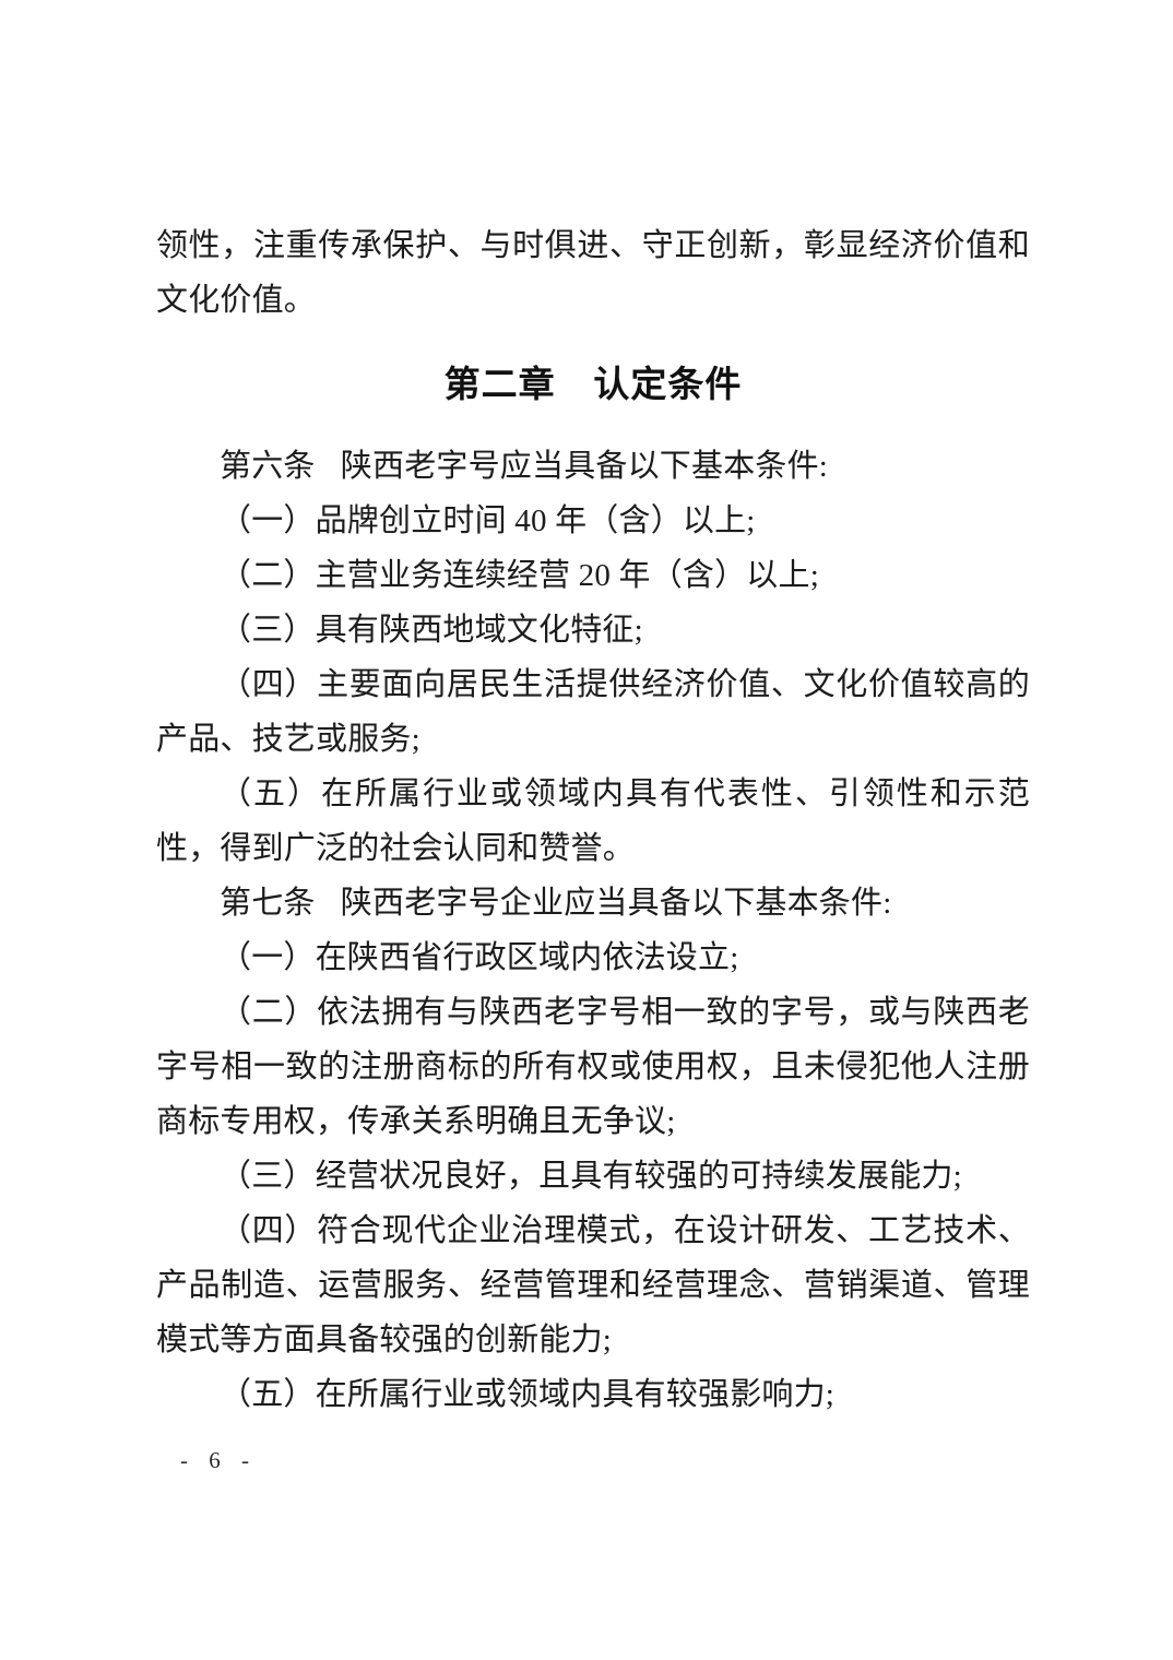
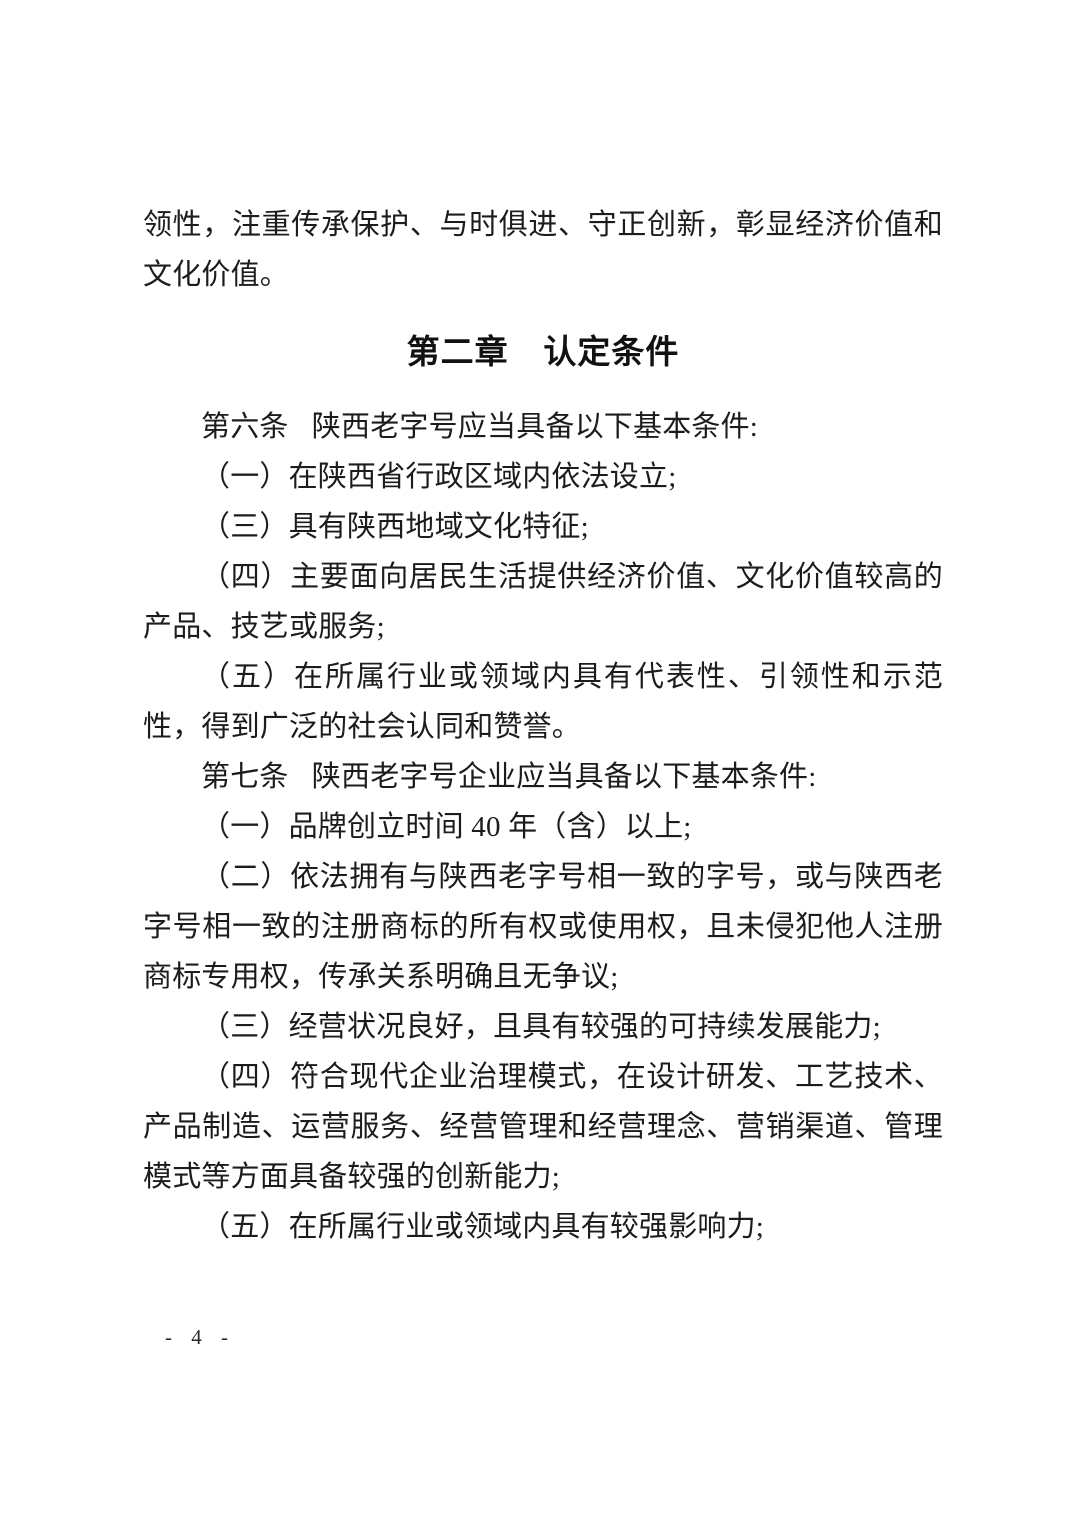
  领性，注重传承保护、与时俱进、守正创新，彰显经济价值和文化价值。
  第二章 认定条件
  第六条 陕西老字号应当具备以下基本条件:
- （一）品牌创立时间 40 年（含）以上;
+ （一）在陕西省行政区域内依法设立;
- （二）主营业务连续经营 20 年（含）以上;
  （三）具有陕西地域文化特征;
  （四）主要面向居民生活提供经济价值、文化价值较高的产品、技艺或服务;
  （五）在所属行业或领域内具有代表性、引领性和示范性，得到广泛的社会认同和赞誉。
  第七条 陕西老字号企业应当具备以下基本条件:
- （一）在陕西省行政区域内依法设立;
+ （一）品牌创立时间 40 年（含）以上;
  （二）依法拥有与陕西老字号相一致的字号，或与陕西老字号相一致的注册商标的所有权或使用权，且未侵犯他人注册商标专用权，传承关系明确且无争议;
  （三）经营状况良好，且具有较强的可持续发展能力;
  （四）符合现代企业治理模式，在设计研发、工艺技术、产品制造、运营服务、经营管理和经营理念、营销渠道、管理模式等方面具备较强的创新能力;
  （五）在所属行业或领域内具有较强影响力;
- - 6 -
+ - 4 -
